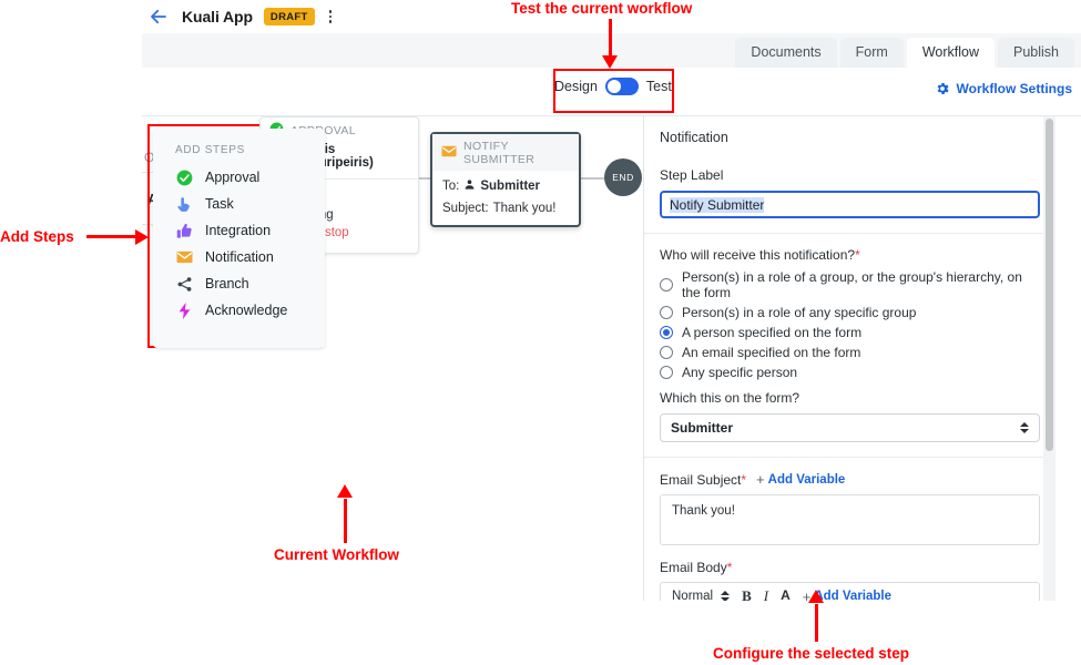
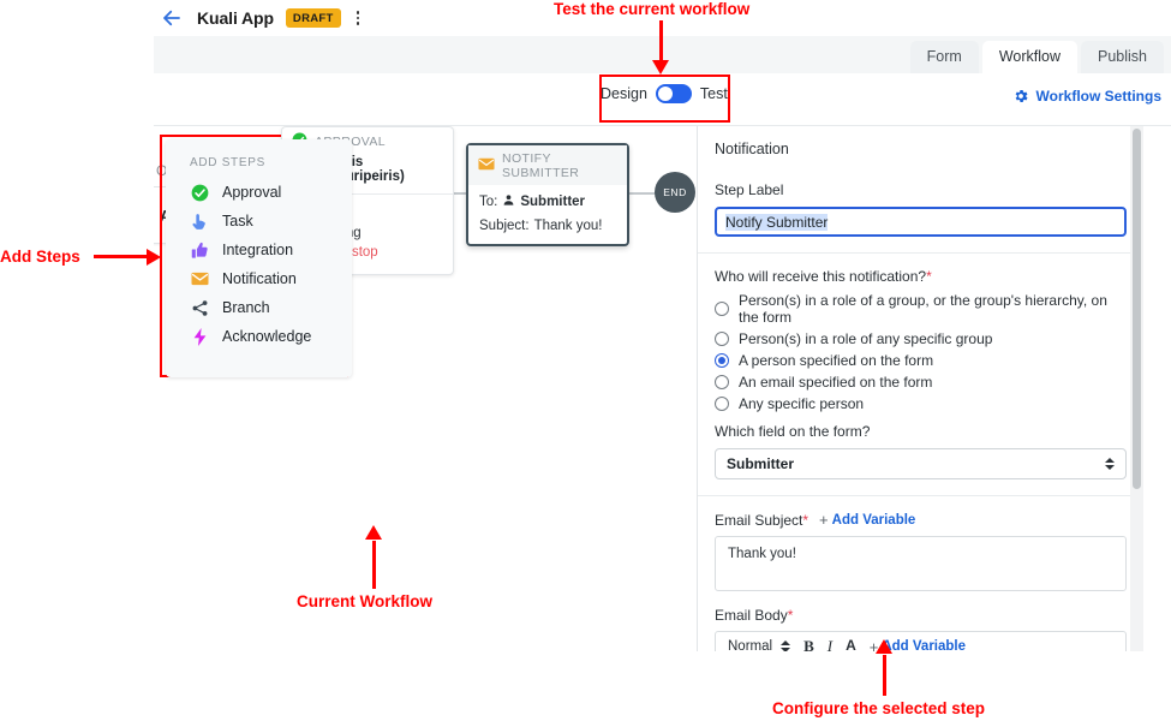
  Kuali App
  DRAFT
- Documents
  Form
  Workflow
  Publish
  Design
  Test
  Workflow Settings
  NOTIFY SUBMITTER
  To:
  Submitter
  Subject:
  Thank you!
  END
  ADD STEPS
  Approval
  Task
  Integration
  Notification
  Branch
  Acknowledge
  Notification
  Step Label
  Notify Submitter
  Who will receive this notification?*
  Person(s) in a role of a group, or the group's hierarchy, on the form
  Person(s) in a role of any specific group
  A person specified on the form
  An email specified on the form
  Any specific person
- Which this on the form?
+ Which field on the form?
  Submitter
  Email Subject*
  +
  Add Variable
  Thank you!
  Email Body*
  Normal
  B
  I
  A
  +
  Add Variable
  Test the current workflow
  Add Steps
  Current Workflow
  Configure the selected step
